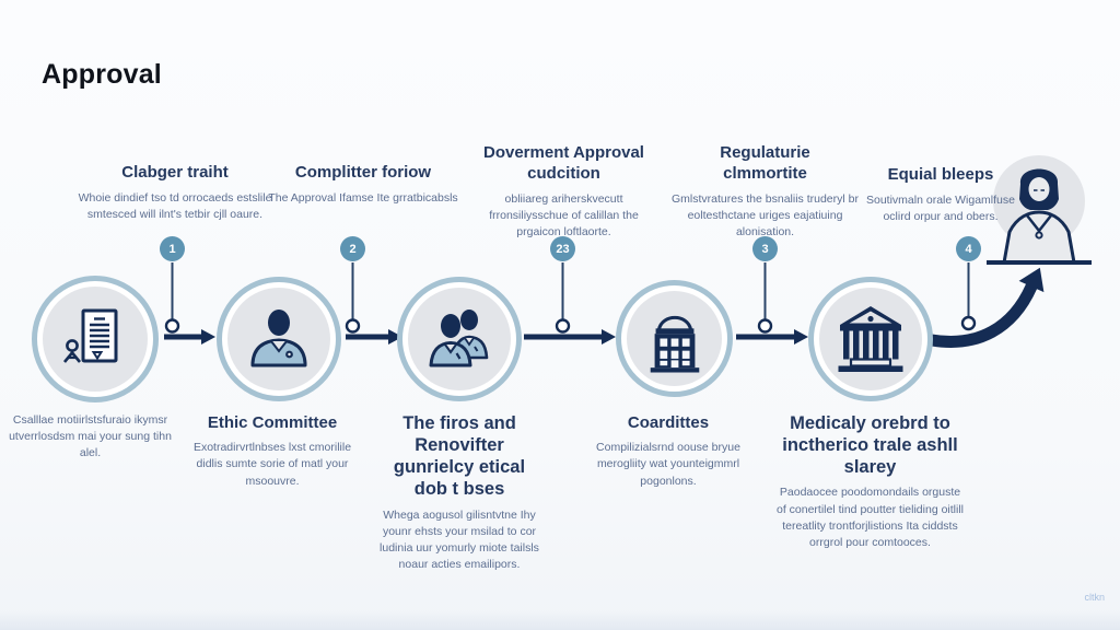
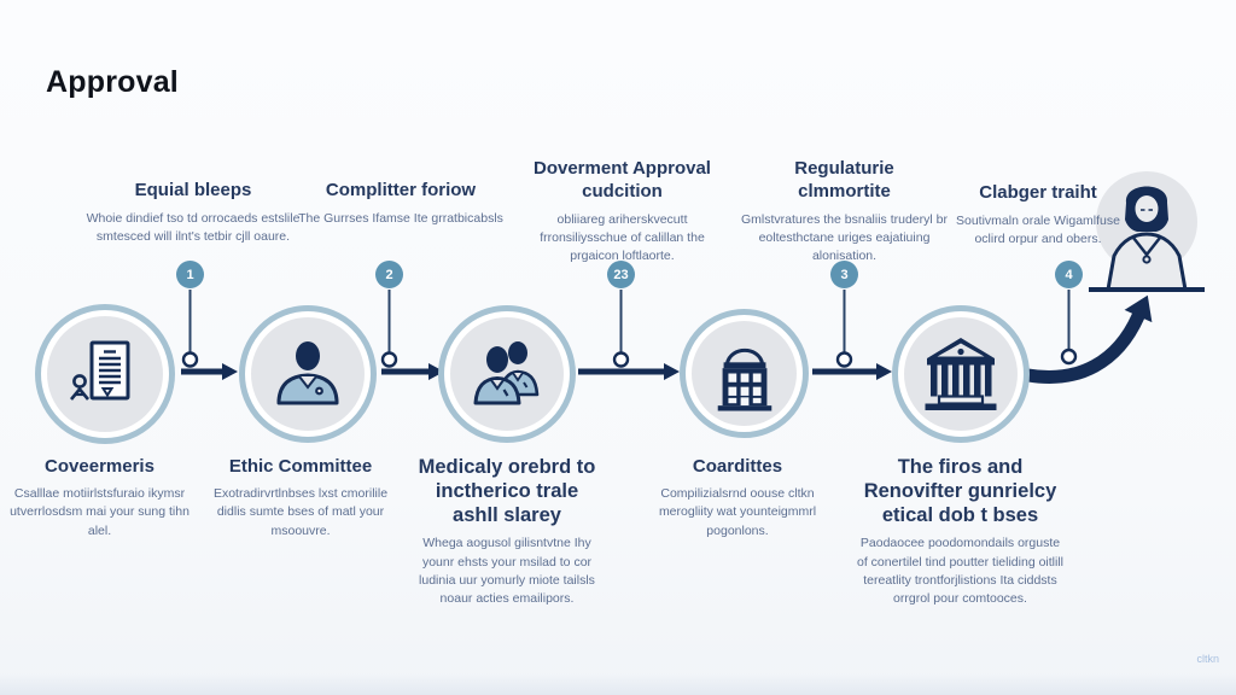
  Approval
- Clabger traiht
+ Equial bleeps
  Whoie dindief tso td orrocaeds estslile smtesced will ilnt's tetbir cjll oaure.
  1
+ Coveermeris
  Csalllae motiirlstsfuraio ikymsr utverrlosdsm mai your sung tihn alel.
  Complitter foriow
- The Approval Ifamse Ite grratbicabsls
+ The Gurrses Ifamse Ite grratbicabsls
  2
  Ethic Committee
- Exotradirvrtlnbses lxst cmorilile didlis sumte sorie of matl your msoouvre.
+ Exotradirvrtlnbses lxst cmorilile didlis sumte bses of matl your msoouvre.
  Doverment Approval cudcition
  obliiareg ariherskvecutt frronsiliysschue of calillan the prgaicon loftlaorte.
  23
- The firos and Renovifter gunrielcy etical dob t bses
+ Medicaly orebrd to inctherico trale ashll slarey
  Whega aogusol gilisntvtne Ihy younr ehsts your msilad to cor ludinia uur yomurly miote tailsls noaur acties emailipors.
  Regulaturie clmmortite
  Gmlstvratures the bsnaliis truderyl br eoltesthctane uriges eajatiuing alonisation.
  3
  Coardittes
- Compilizialsrnd oouse bryue merogliity wat younteigmmrl pogonlons.
+ Compilizialsrnd oouse cltkn merogliity wat younteigmmrl pogonlons.
- Equial bleeps
+ Clabger traiht
  Soutivmaln orale Wigamlfuse oclird orpur and obers.
  4
- Medicaly orebrd to inctherico trale ashll slarey
+ The firos and Renovifter gunrielcy etical dob t bses
  Paodaocee poodomondails orguste of conertilel tind poutter tieliding oitlill tereatlity trontforjlistions Ita ciddsts orrgrol pour comtooces.
  cltkn
